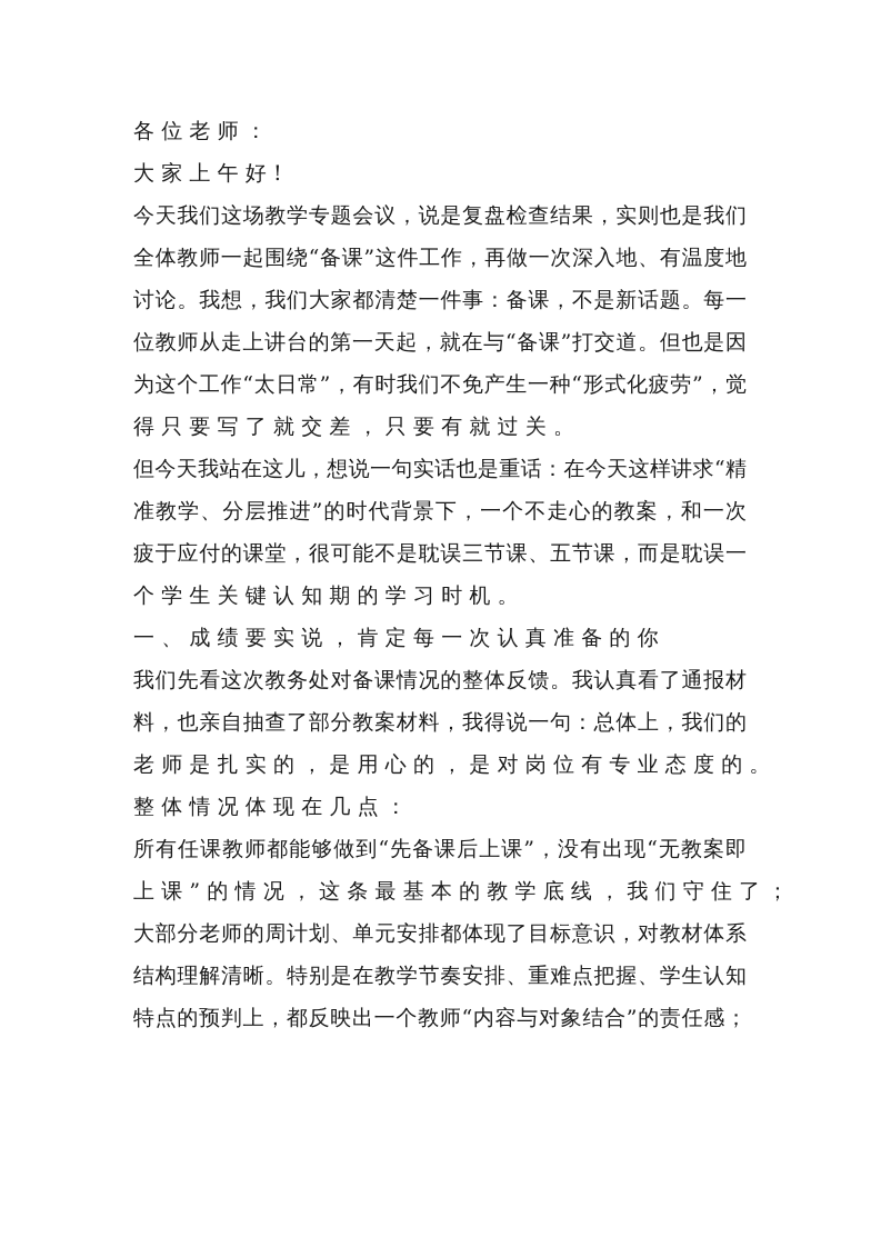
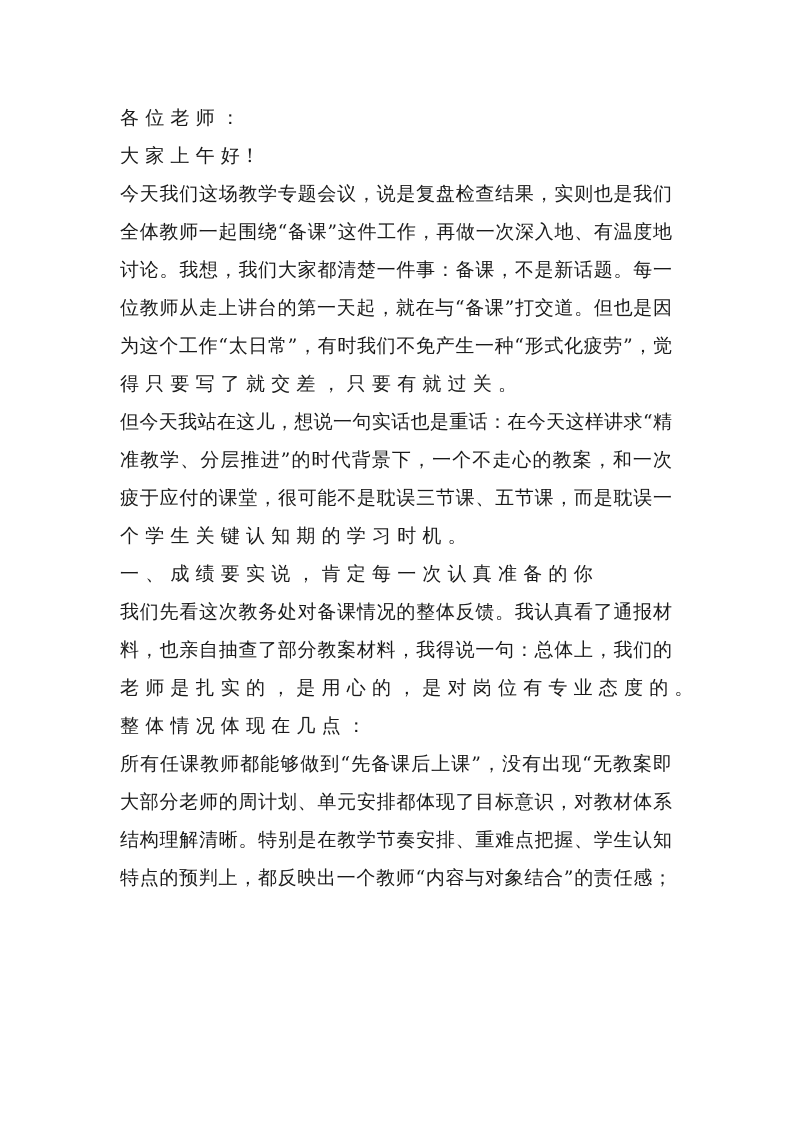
  各位老师：
  大家上午好!
  今天我们这场教学专题会议，说是复盘检查结果，实则也是我们
  全体教师一起围绕“备课”这件工作，再做一次深入地、有温度地
  讨论。我想，我们大家都清楚一件事：备课，不是新话题。每一
  位教师从走上讲台的第一天起，就在与“备课”打交道。但也是因
  为这个工作“太日常”，有时我们不免产生一种“形式化疲劳”，觉
  得只要写了就交差，只要有就过关。
  但今天我站在这儿，想说一句实话也是重话：在今天这样讲求“精
  准教学、分层推进”的时代背景下，一个不走心的教案，和一次
  疲于应付的课堂，很可能不是耽误三节课、五节课，而是耽误一
  个学生关键认知期的学习时机。
  一、成绩要实说，肯定每一次认真准备的你
  我们先看这次教务处对备课情况的整体反馈。我认真看了通报材
  料，也亲自抽查了部分教案材料，我得说一句：总体上，我们的
  老师是扎实的，是用心的，是对岗位有专业态度的。
  整体情况体现在几点：
  所有任课教师都能够做到“先备课后上课”，没有出现“无教案即
- 上课”的情况，这条最基本的教学底线，我们守住了；
  大部分老师的周计划、单元安排都体现了目标意识，对教材体系
  结构理解清晰。特别是在教学节奏安排、重难点把握、学生认知
  特点的预判上，都反映出一个教师“内容与对象结合”的责任感；
